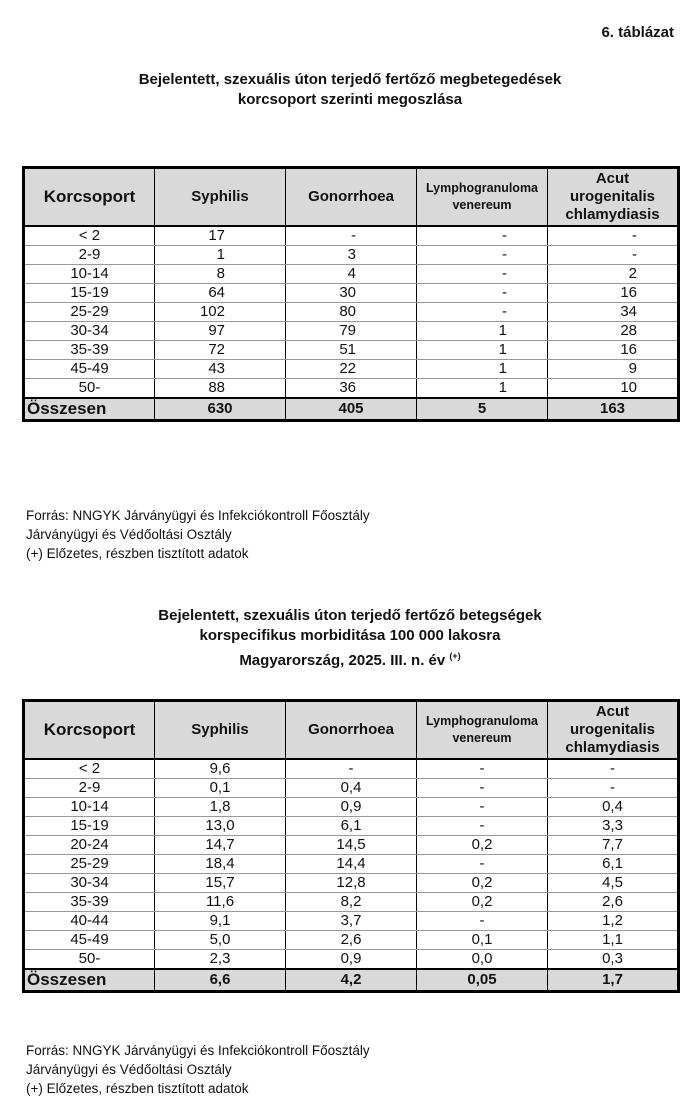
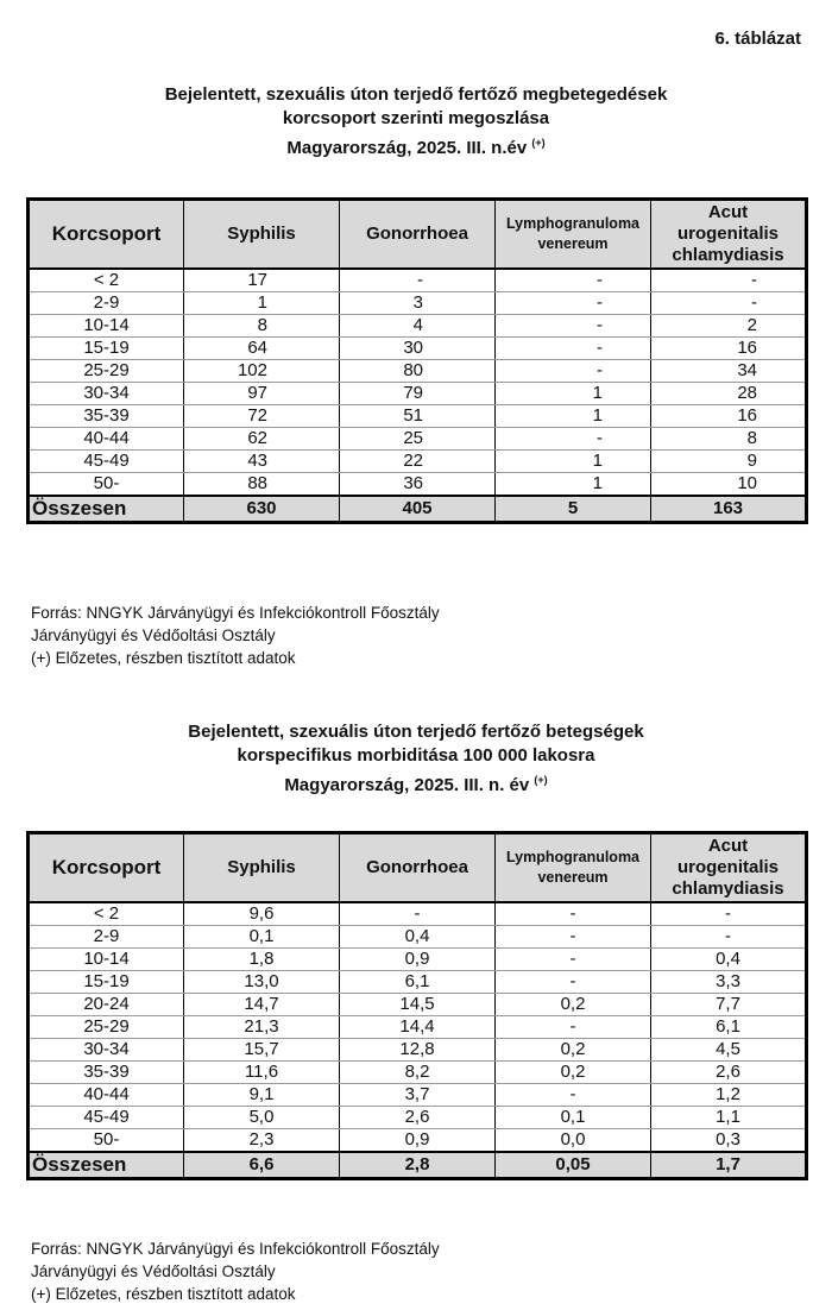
  6. táblázat
  Bejelentett, szexuális úton terjedő fertőző megbetegedések
  korcsoport szerinti megoszlása
+ Magyarország, 2025. III. n.év (+)
  Korcsoport	Syphilis	Gonorrhoea	Lymphogranulomavenereum	Acuturogenitalischlamydiasis
  < 2	17	-	-	-
  2-9	1	3	-	-
  10-14	8	4	-	2
  15-19	64	30	-	16
  25-29	102	80	-	34
  30-34	97	79	1	28
  35-39	72	51	1	16
+ 40-44	62	25	-	8
  45-49	43	22	1	9
  50-	88	36	1	10
  Összesen	630	405	5	163
  Forrás: NNGYK Járványügyi és Infekciókontroll Főosztály
  Járványügyi és Védőoltási Osztály
  (+) Előzetes, részben tisztított adatok
  Bejelentett, szexuális úton terjedő fertőző betegségek
  korspecifikus morbiditása 100 000 lakosra
  Magyarország, 2025. III. n. év (+)
  Korcsoport	Syphilis	Gonorrhoea	Lymphogranulomavenereum	Acuturogenitalischlamydiasis
  < 2	9,6	-	-	-
  2-9	0,1	0,4	-	-
  10-14	1,8	0,9	-	0,4
  15-19	13,0	6,1	-	3,3
  20-24	14,7	14,5	0,2	7,7
- 25-29	18,4	14,4	-	6,1
+ 25-29	21,3	14,4	-	6,1
  30-34	15,7	12,8	0,2	4,5
  35-39	11,6	8,2	0,2	2,6
  40-44	9,1	3,7	-	1,2
  45-49	5,0	2,6	0,1	1,1
  50-	2,3	0,9	0,0	0,3
- Összesen	6,6	4,2	0,05	1,7
+ Összesen	6,6	2,8	0,05	1,7
  Forrás: NNGYK Járványügyi és Infekciókontroll Főosztály
  Járványügyi és Védőoltási Osztály
  (+) Előzetes, részben tisztított adatok
